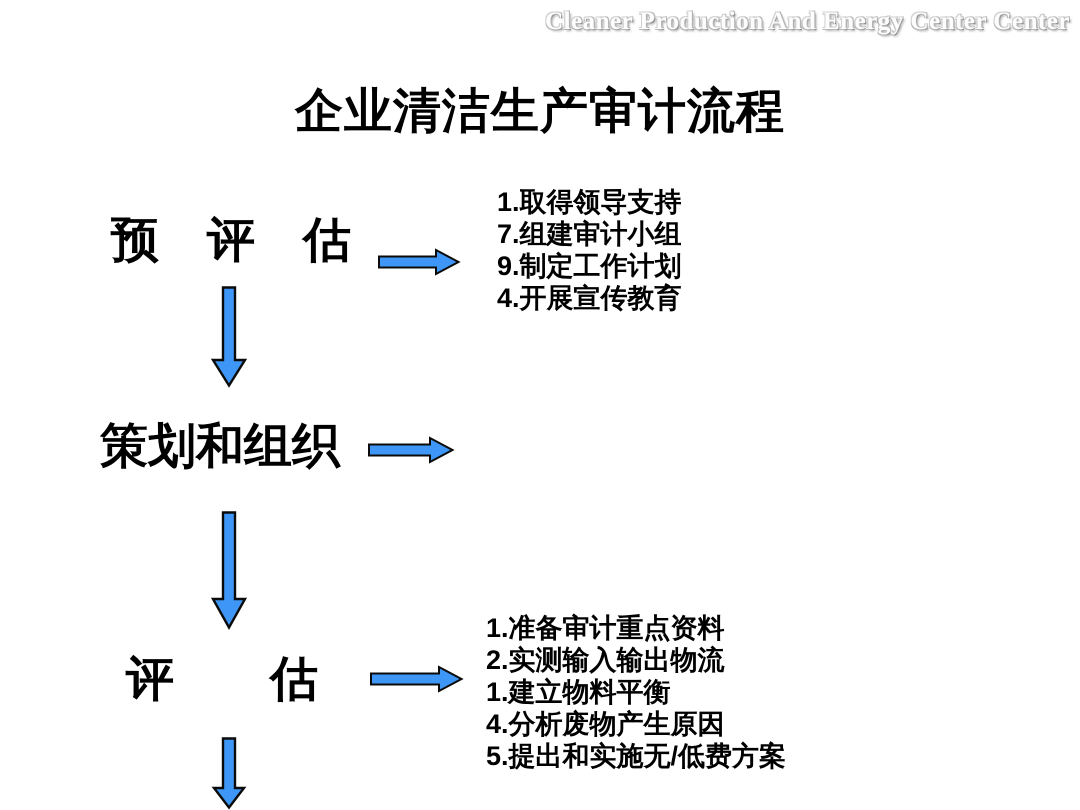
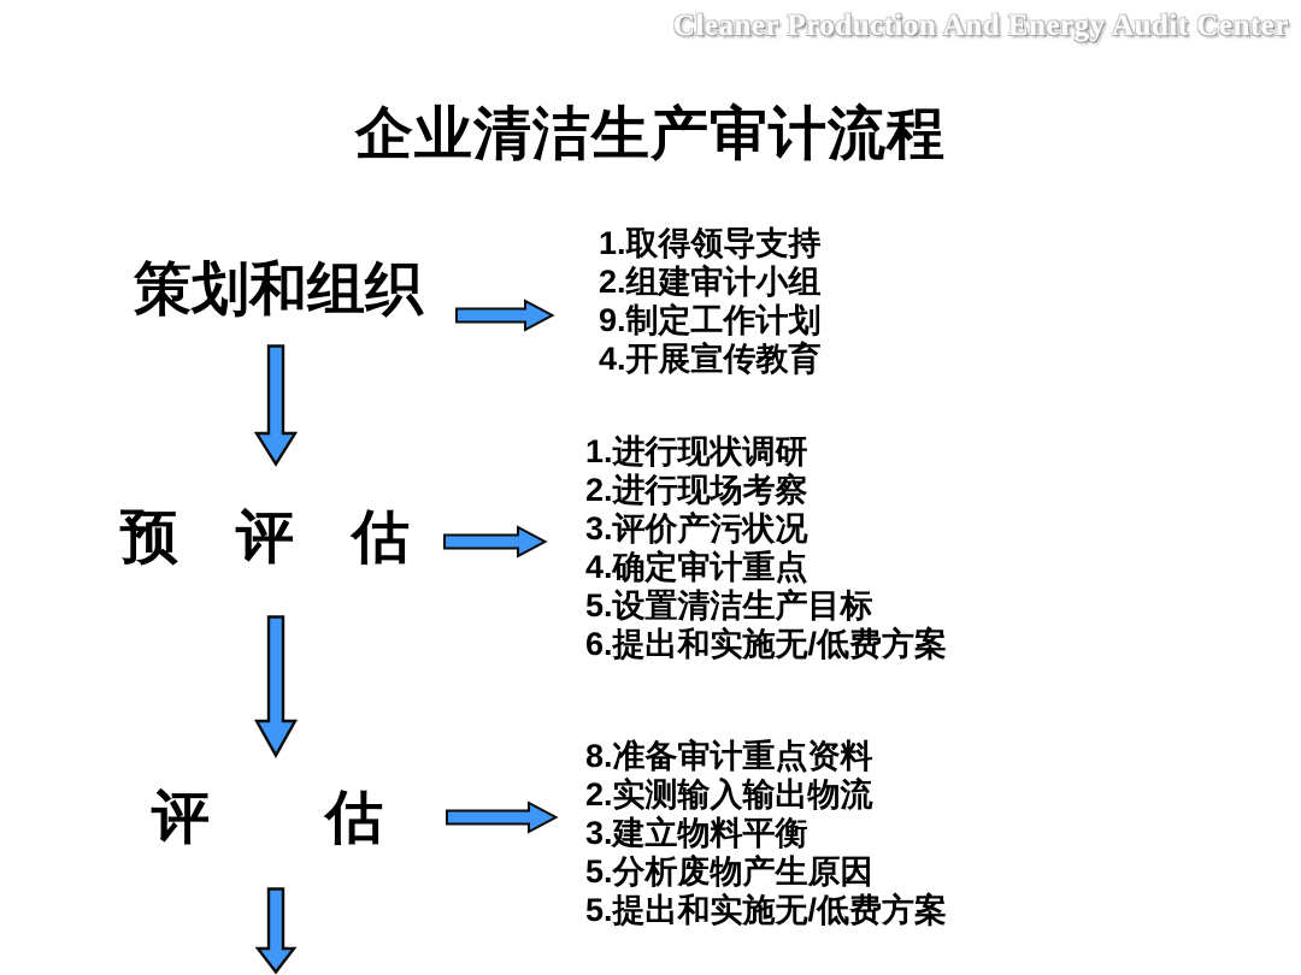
- Cleaner Production And Energy Center Center
+ Cleaner Production And Energy Audit Center
  企业清洁生产审计流程
- 预 评 估
+ 策划和组织
  1.取得领导支持
- 7.组建审计小组
+ 2.组建审计小组
  9.制定工作计划
  4.开展宣传教育
- 策划和组织
+ 预 评 估
+ 1.进行现状调研
+ 2.进行现场考察
+ 3.评价产污状况
+ 4.确定审计重点
+ 5.设置清洁生产目标
+ 6.提出和实施无/低费方案
  评 估
- 1.准备审计重点资料
+ 8.准备审计重点资料
  2.实测输入输出物流
- 1.建立物料平衡
+ 3.建立物料平衡
- 4.分析废物产生原因
+ 5.分析废物产生原因
  5.提出和实施无/低费方案
